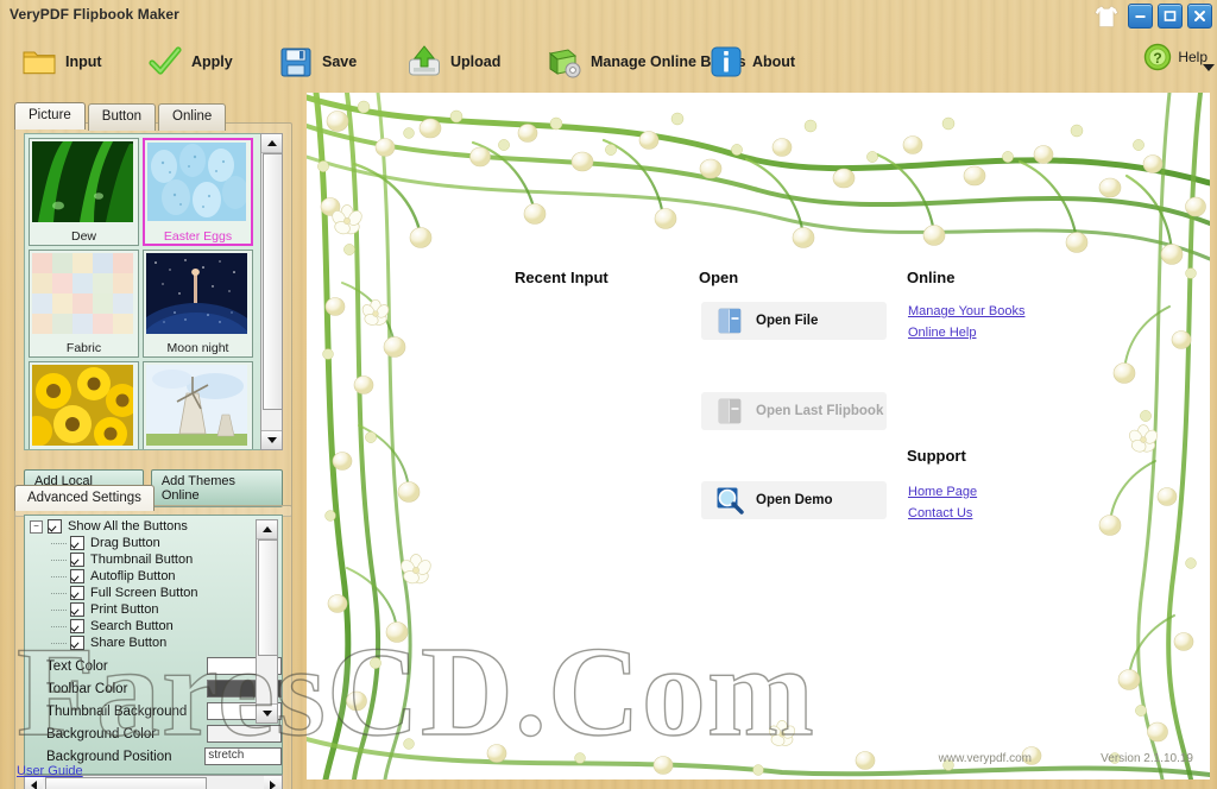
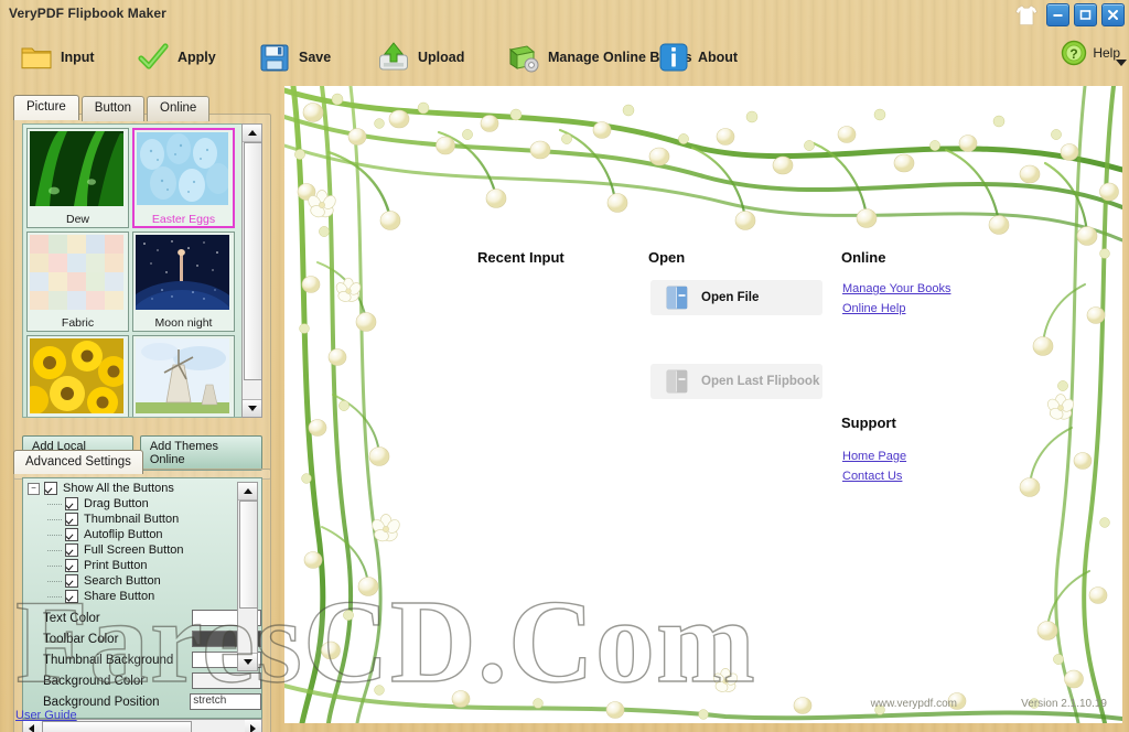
  VeryPDF Flipbook Maker
  Input
  Apply
  Save
  Upload
  Manage Online Bs
  About
  ?
  Help
  Picture
  Button
  Online
  Dew
  Easter Eggs
  Fabric
  Moon night
  Add Themes Online
  Advanced Settings
  −
  Show All the Buttons
  Drag Button
  Thumbnail Button
  Autoflip Button
  Full Screen Button
  Print Button
  Search Button
  Share Button
  Text Color
  Toolbar Color
  Thumbnail Background
  Background Color
  Background Position
  stretch
  User Guide
  Recent Input
  Open
  Online
  Support
  Open File
  Open Last Flipbook
- Open Demo
  Manage Your Books
  Online Help
  Home Page
  Contact Us
  www.verypdf.com
  Version 2.1.10.19
  FaresCD.Com
